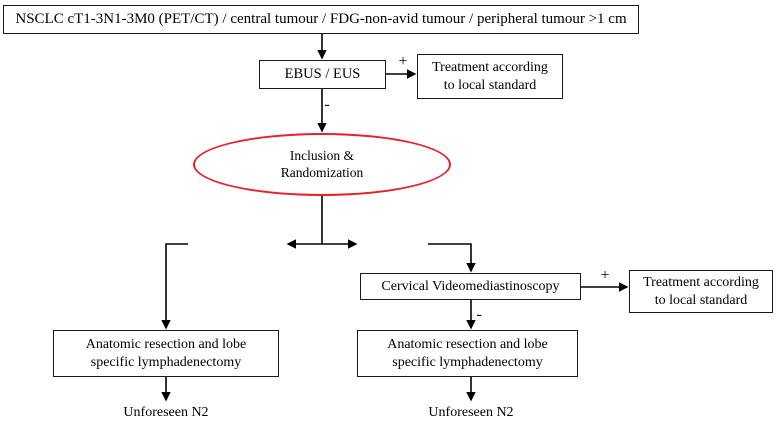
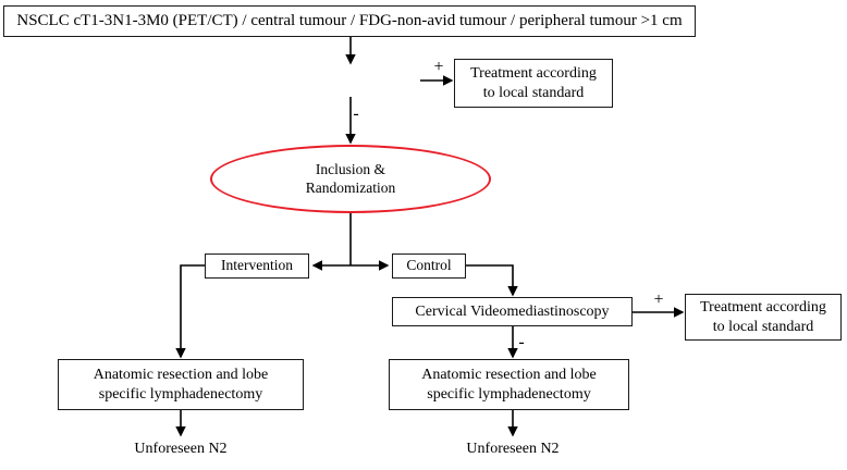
  NSCLC cT1-3N1-3M0 (PET/CT) / central tumour / FDG-non-avid tumour / peripheral tumour >1 cm
- EBUS / EUS
  Treatment according
  to local standard
  Inclusion &
  Randomization
+ Intervention
+ Control
  Cervical Videomediastinoscopy
  Treatment according
  to local standard
  Anatomic resection and lobe
  specific lymphadenectomy
  Anatomic resection and lobe
  specific lymphadenectomy
  Unforeseen N2
  Unforeseen N2
  -
  +
  -
  +
